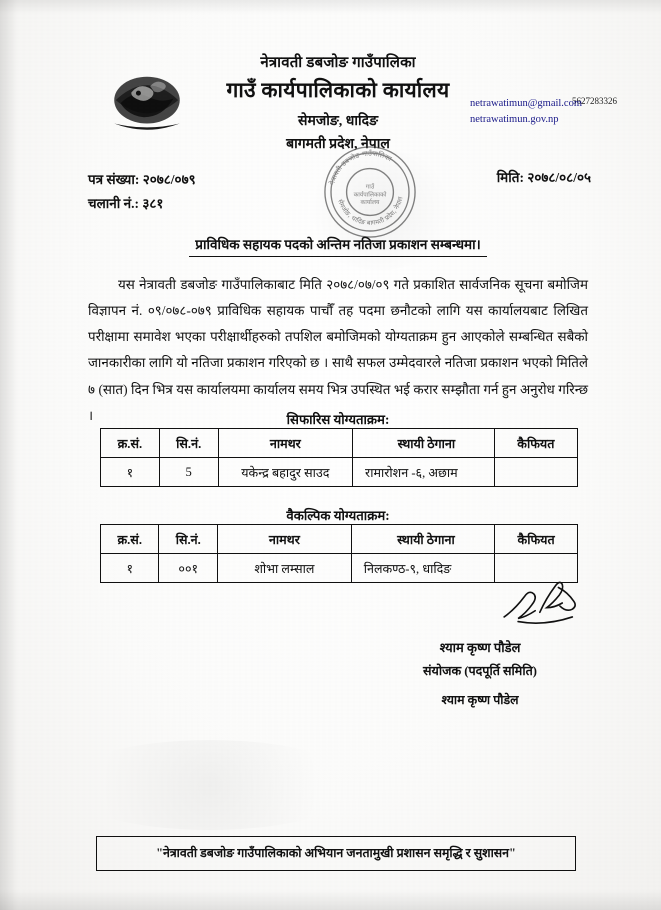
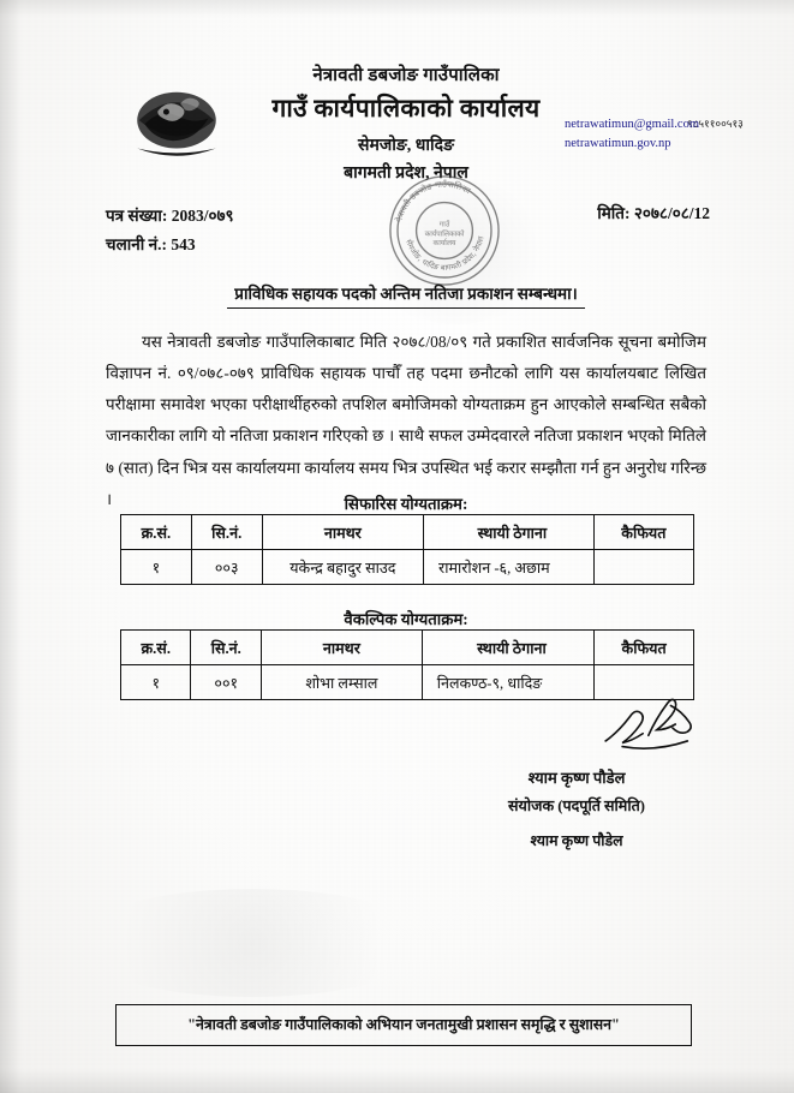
  नेत्रावती डबजोङ गाउँपालिका
  गाउँ कार्यपालिकाको कार्यालय
  सेमजोङ, धादिङ
  बागमती प्रदेश, नेपाल
- 5627283326
+ ९८५११००५१३
  netrawatimun@gmail.com
  netrawatimun.gov.np
- पत्र संख्या: २०७८/०७९
+ पत्र संख्या: 2083/०७९
- चलानी नं.: ३८१
+ चलानी नं.: 543
- मिति: २०७८/०८/०५
+ मिति: २०७८/०८/12
- यस नेत्रावती डबजोङ गाउँपालिकाबाट मिति २०७८/०७/०९ गते प्रकाशित सार्वजनिक सूचना बमोजिम विज्ञापन नं. ०९/०७८-०७९ प्राविधिक सहायक पाचौँ तह पदमा छनौटको लागि यस कार्यालयबाट लिखित परीक्षामा समावेश भएका परीक्षार्थीहरुको तपशिल बमोजिमको योग्यताक्रम हुन आएकोले सम्बन्धित सबैको जानकारीका लागि यो नतिजा प्रकाशन गरिएको छ । साथै सफल उम्मेदवारले नतिजा प्रकाशन भएको मितिले ७ (सात) दिन भित्र यस कार्यालयमा कार्यालय समय भित्र उपस्थित भई करार सम्झौता गर्न हुन अनुरोध गरिन्छ ।
+ यस नेत्रावती डबजोङ गाउँपालिकाबाट मिति २०७८/08/०९ गते प्रकाशित सार्वजनिक सूचना बमोजिम विज्ञापन नं. ०९/०७८-०७९ प्राविधिक सहायक पाचौँ तह पदमा छनौटको लागि यस कार्यालयबाट लिखित परीक्षामा समावेश भएका परीक्षार्थीहरुको तपशिल बमोजिमको योग्यताक्रम हुन आएकोले सम्बन्धित सबैको जानकारीका लागि यो नतिजा प्रकाशन गरिएको छ । साथै सफल उम्मेदवारले नतिजा प्रकाशन भएको मितिले ७ (सात) दिन भित्र यस कार्यालयमा कार्यालय समय भित्र उपस्थित भई करार सम्झौता गर्न हुन अनुरोध गरिन्छ ।
  सिफारिस योग्यताक्रम:
  क्र.सं.	सि.नं.	नामथर	स्थायी ठेगाना	कैफियत
- १	5	यकेन्द्र बहादुर साउद	रामारोशन -६, अछाम
+ १	००३	यकेन्द्र बहादुर साउद	रामारोशन -६, अछाम
  वैकल्पिक योग्यताक्रम:
  क्र.सं.	सि.नं.	नामथर	स्थायी ठेगाना	कैफियत
  १	००१	शोभा लम्साल	निलकण्ठ-९, धादिङ
  श्याम कृष्ण पौडेल
  संयोजक (पदपूर्ति समिति)
  श्याम कृष्ण पौडेल
  "नेत्रावती डबजोङ गाउँपालिकाको अभियान जनतामुखी प्रशासन समृद्धि र सुशासन"
